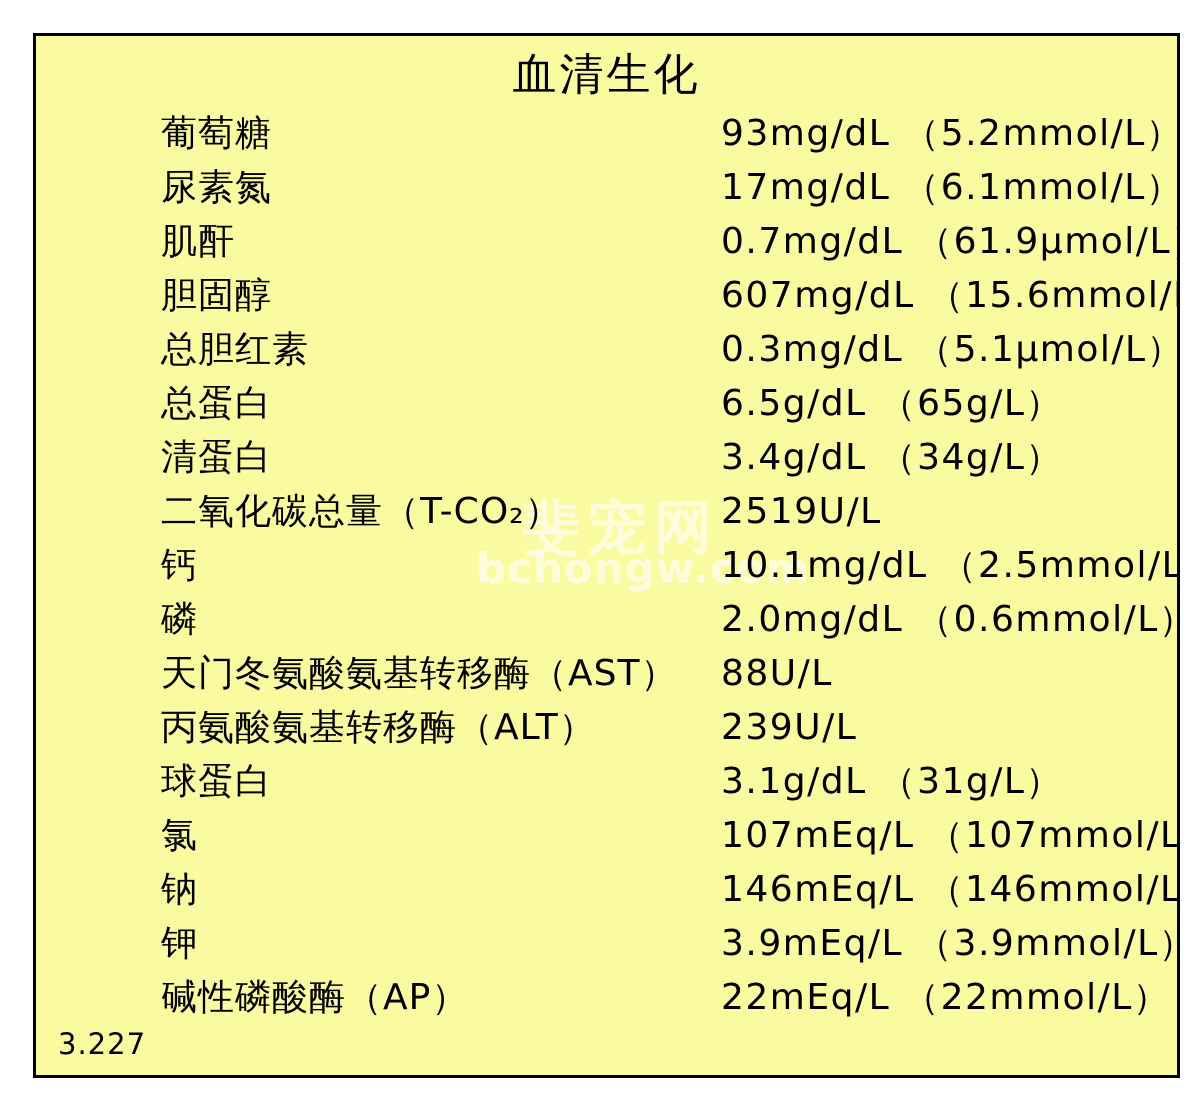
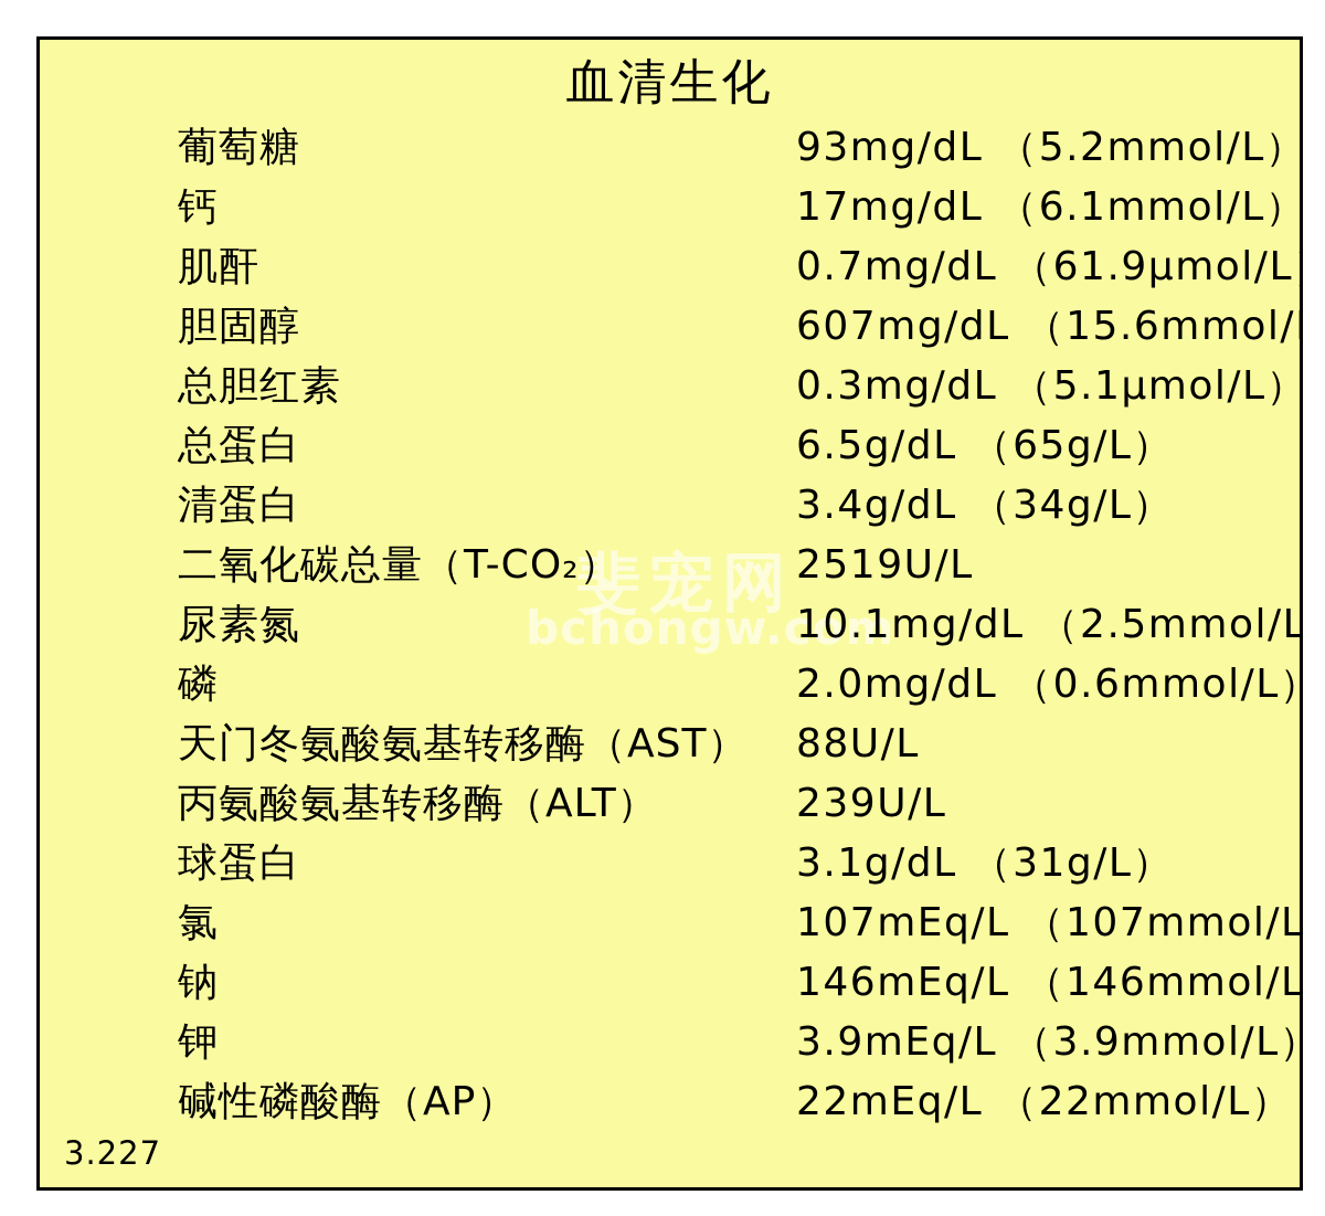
  斐宠网
  bchongw.co
  血清生化
  葡萄糖
  93mg/dL （5.2mmol/L）
- 尿素氮
+ 钙
  17mg/dL （6.1mmol/L）
  肌酐
  0.7mg/dL （61.9μmol/L
  胆固醇
  607mg/dL （15.6mmol/
  总胆红素
  0.3mg/dL （5.1μmol/L）
  总蛋白
  6.5g/dL （65g/L）
  清蛋白
  3.4g/dL （34g/L）
  二氧化碳总量（T-CO₂）
  2519U/L
- 钙
+ 尿素氮
  10.1mg/dL （2.5mmol/L
  磷
  2.0mg/dL （0.6mmol/L
  天门冬氨酸氨基转移酶（AST）
  88U/L
  丙氨酸氨基转移酶（ALT）
  239U/L
  球蛋白
  3.1g/dL （31g/L）
  氯
  107mEq/L （107mmol/L
  钠
  146mEq/L （146mmol/L
  钾
  3.9mEq/L （3.9mmol/L
  碱性磷酸酶（AP）
  22mEq/L （22mmol/L）
  3.227
